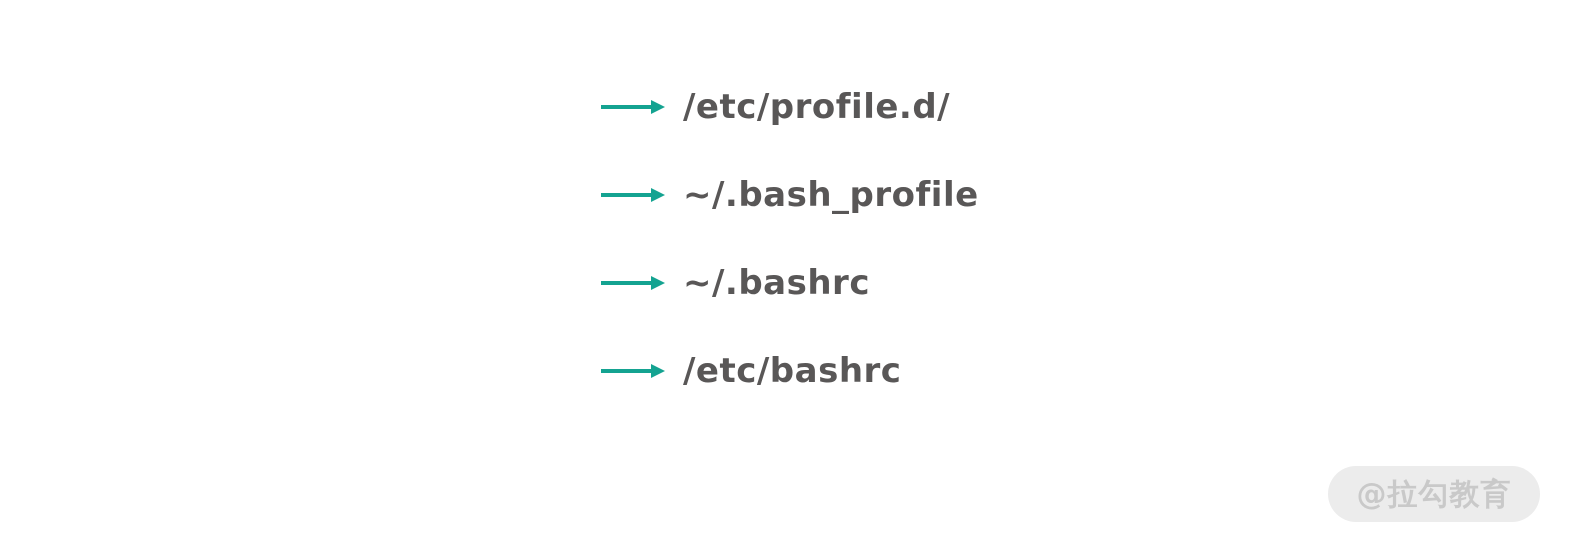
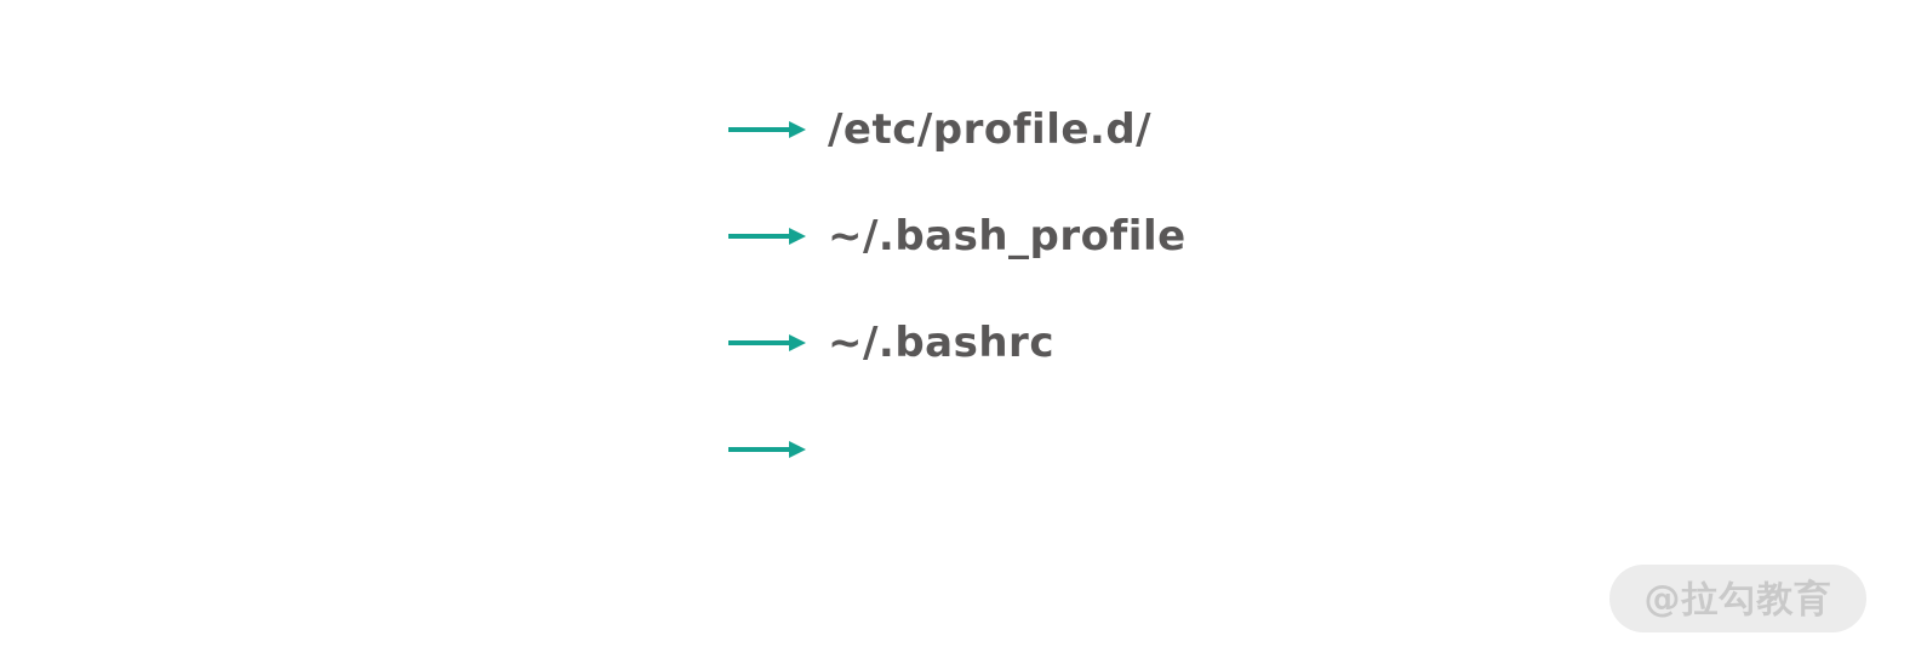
  /etc/profile.d/
  ~/.bash_profile
  ~/.bashrc
- /etc/bashrc
  @拉勾教育
